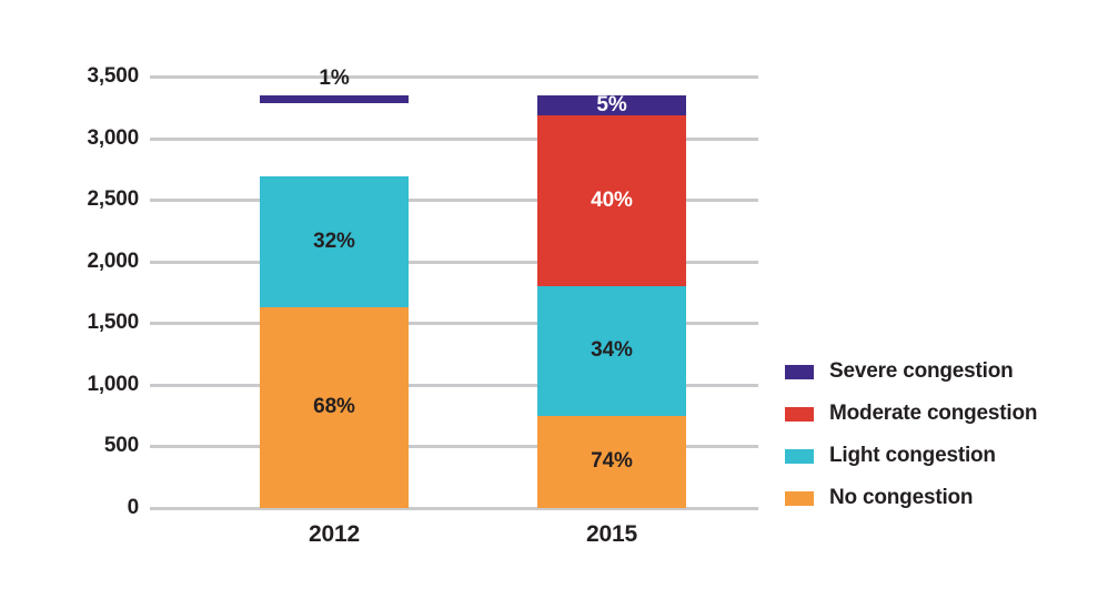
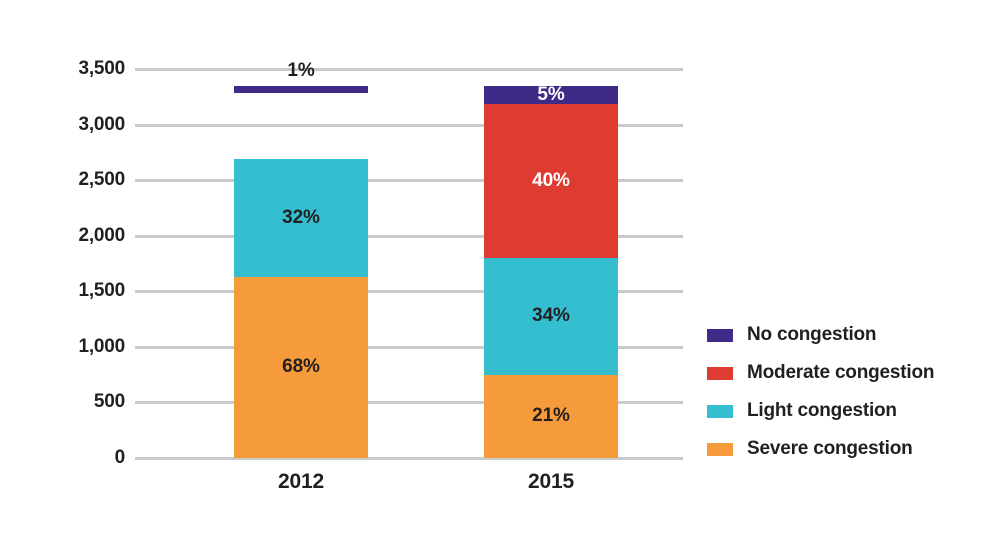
  3,500
  3,000
  2,500
  2,000
  1,500
  1,000
  500
  0
  1%
  68%
  32%
- 74%
+ 21%
  34%
  40%
  5%
  2012
  2015
- Severe congestion
+ No congestion
  Moderate congestion
  Light congestion
- No congestion
+ Severe congestion
